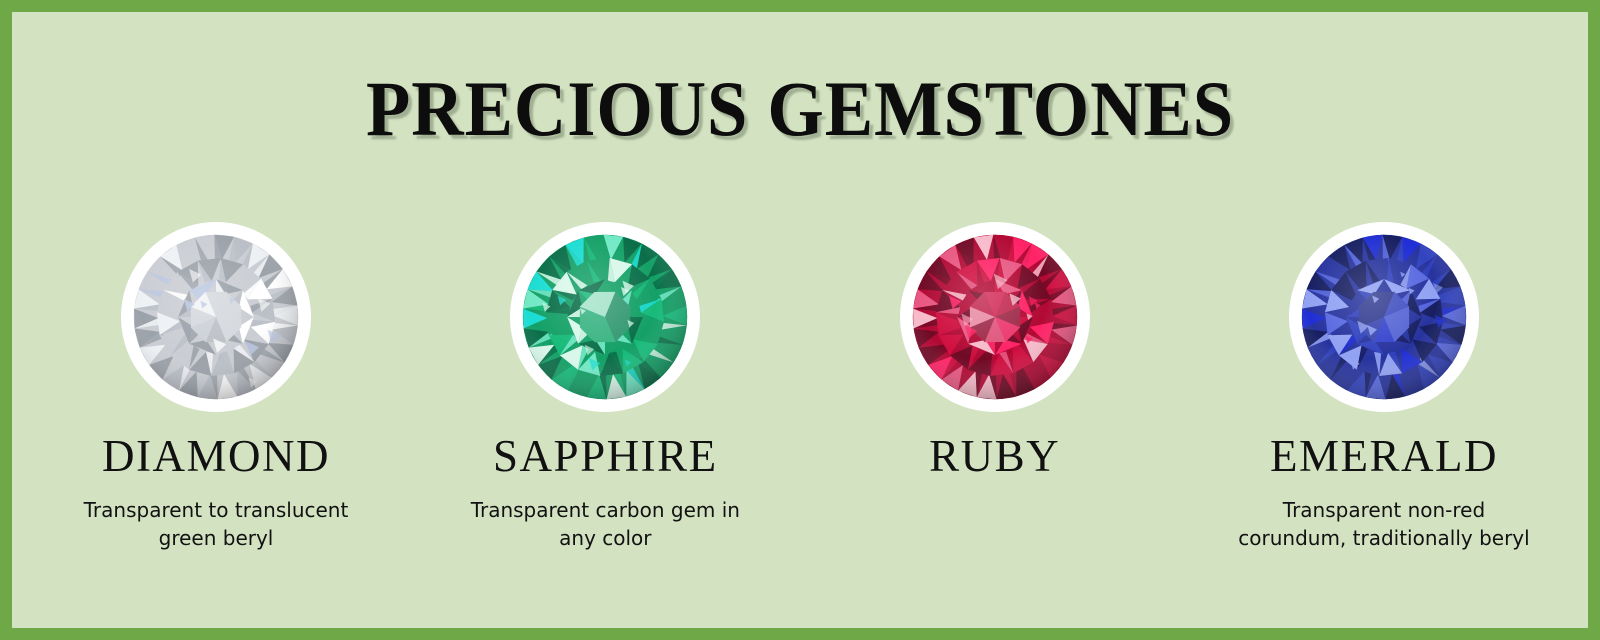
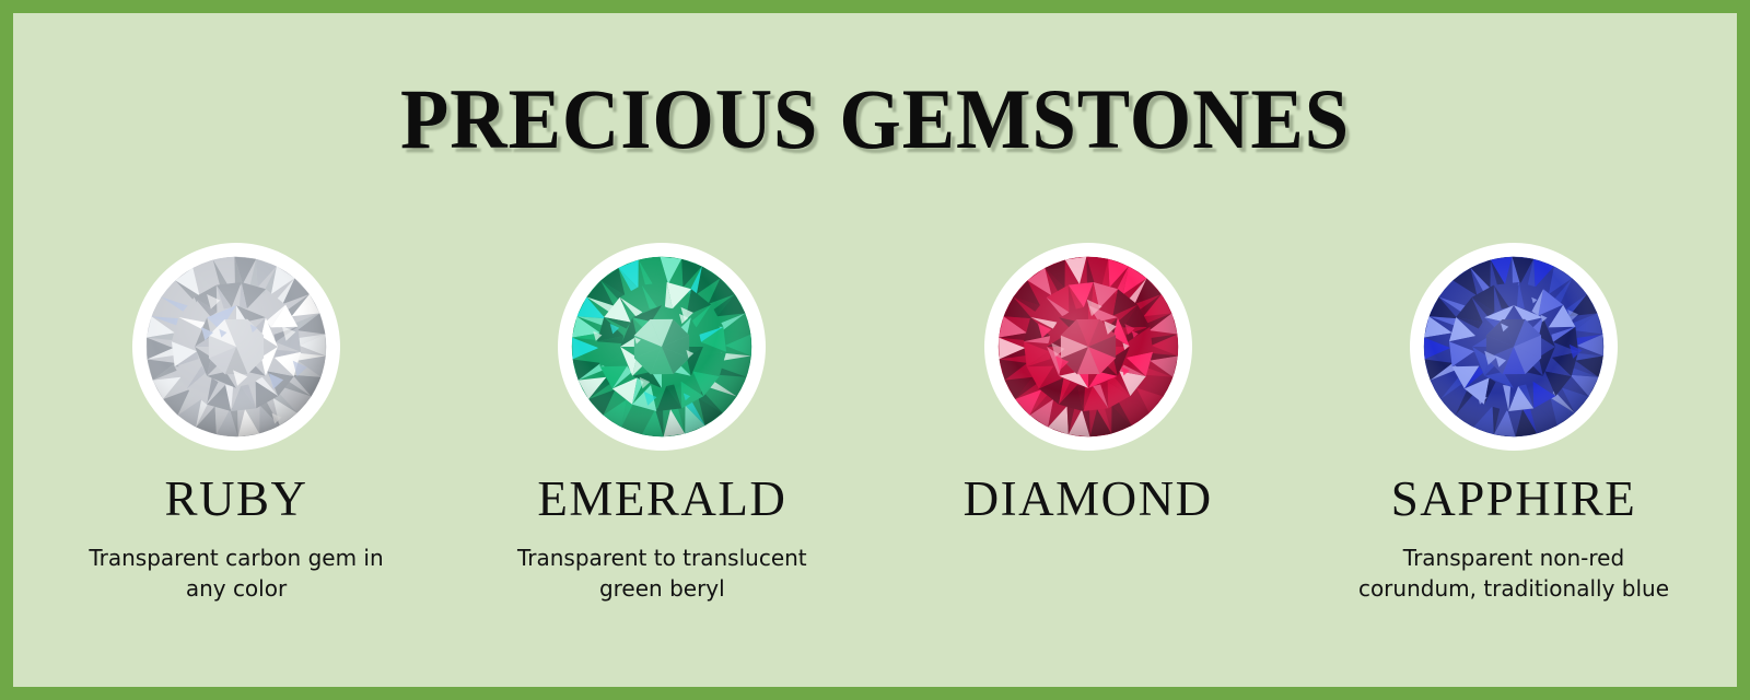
  PRECIOUS GEMSTONES
- DIAMOND
+ RUBY
- Transparent to translucent green beryl
+ Transparent carbon gem in any color
- SAPPHIRE
+ EMERALD
- Transparent carbon gem in any color
+ Transparent to translucent green beryl
- RUBY
+ DIAMOND
- EMERALD
+ SAPPHIRE
- Transparent non-red corundum, traditionally beryl
+ Transparent non-red corundum, traditionally blue
